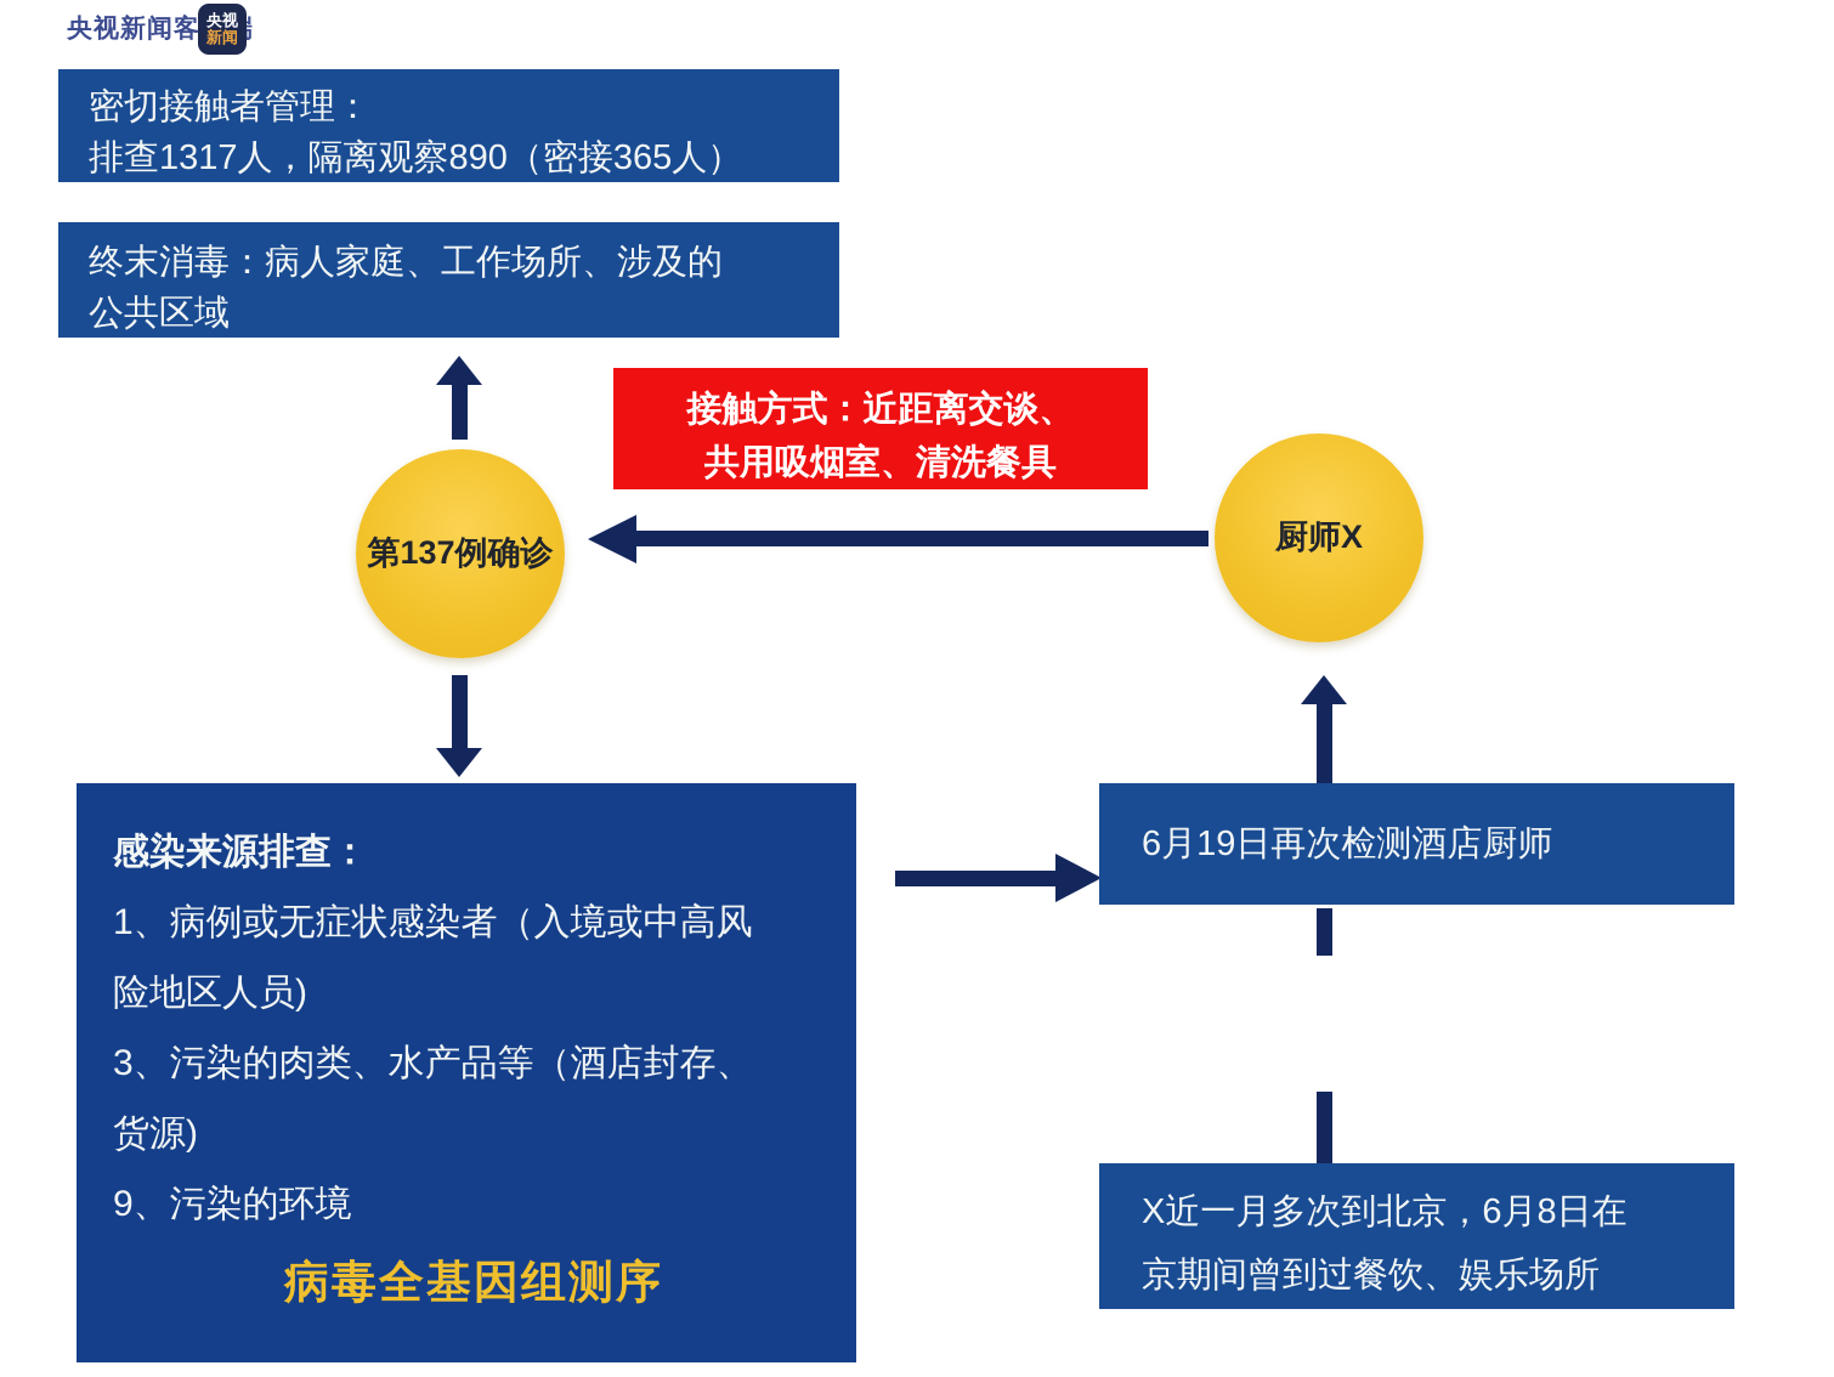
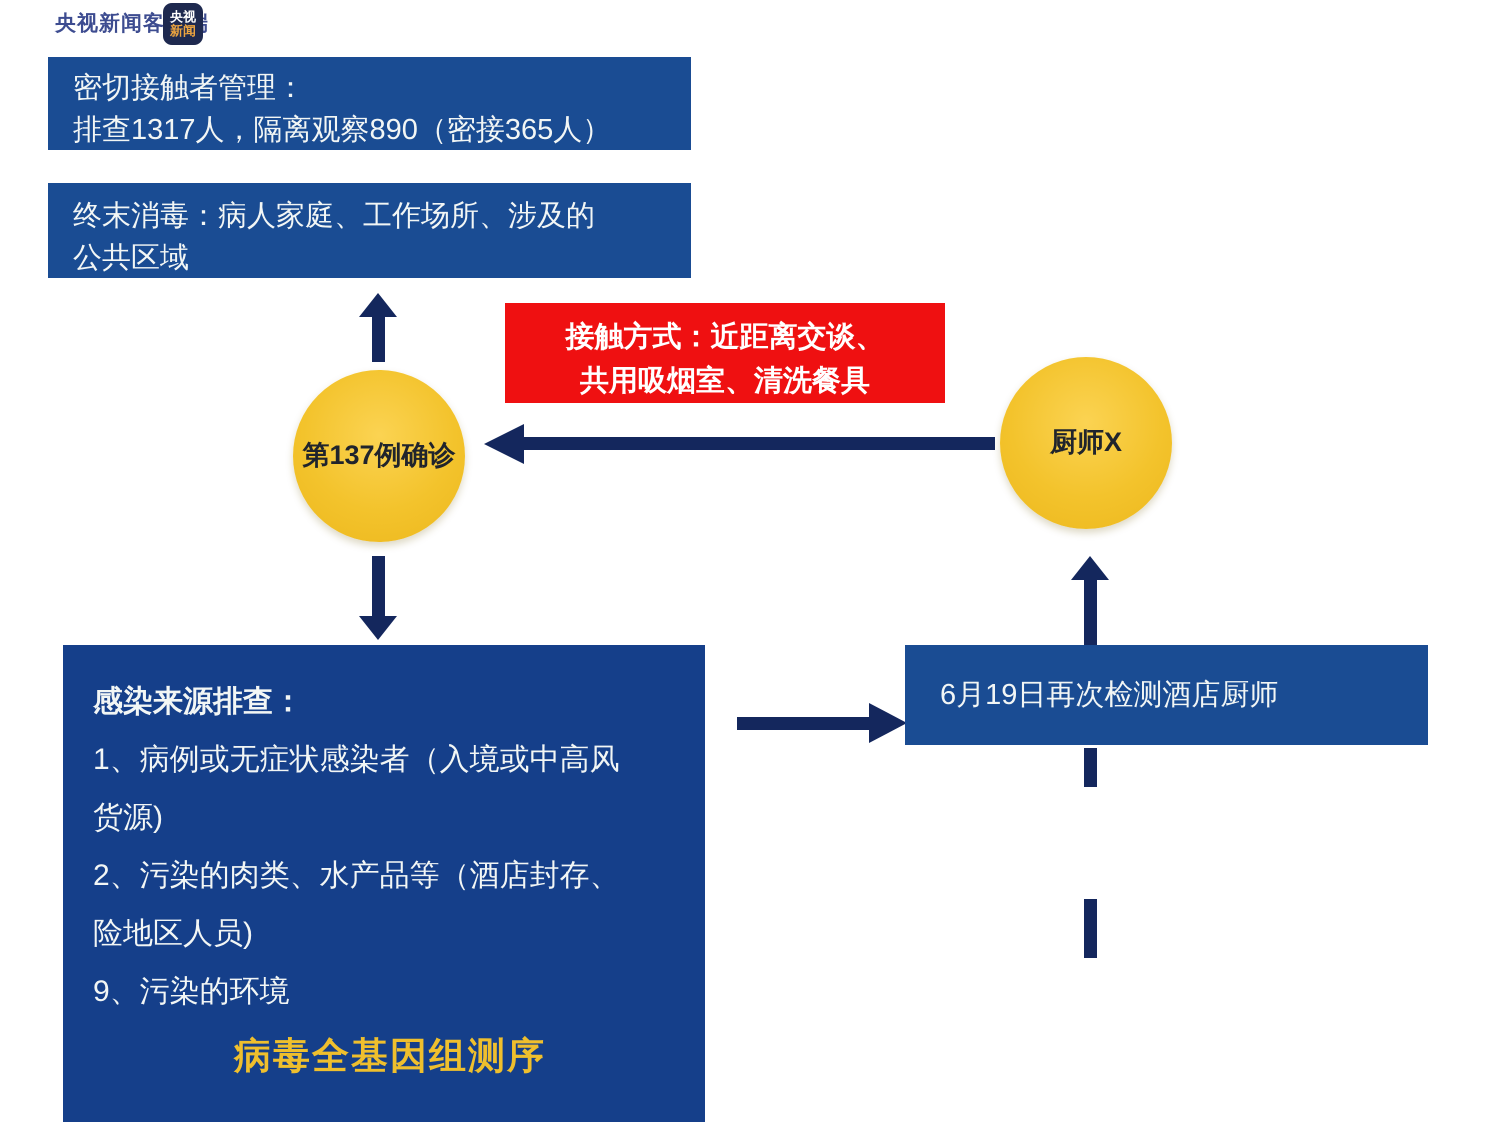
  央视新闻客
  央视
  新闻
  密切接触者管理：
  排查1317人，隔离观察890（密接365人）
  终末消毒：病人家庭、工作场所、涉及的
  公共区域
  接触方式：近距离交谈、
  共用吸烟室、清洗餐具
  第137例确诊
  厨师X
  感染来源排查：
  1、病例或无症状感染者（入境或中高风
- 险地区人员)
+ 货源)
- 3、污染的肉类、水产品等（酒店封存、
+ 2、污染的肉类、水产品等（酒店封存、
- 货源)
+ 险地区人员)
  9、污染的环境
  病毒全基因组测序
  6月19日再次检测酒店厨师
- X近一月多次到北京，6月8日在
- 京期间曾到过餐饮、娱乐场所
